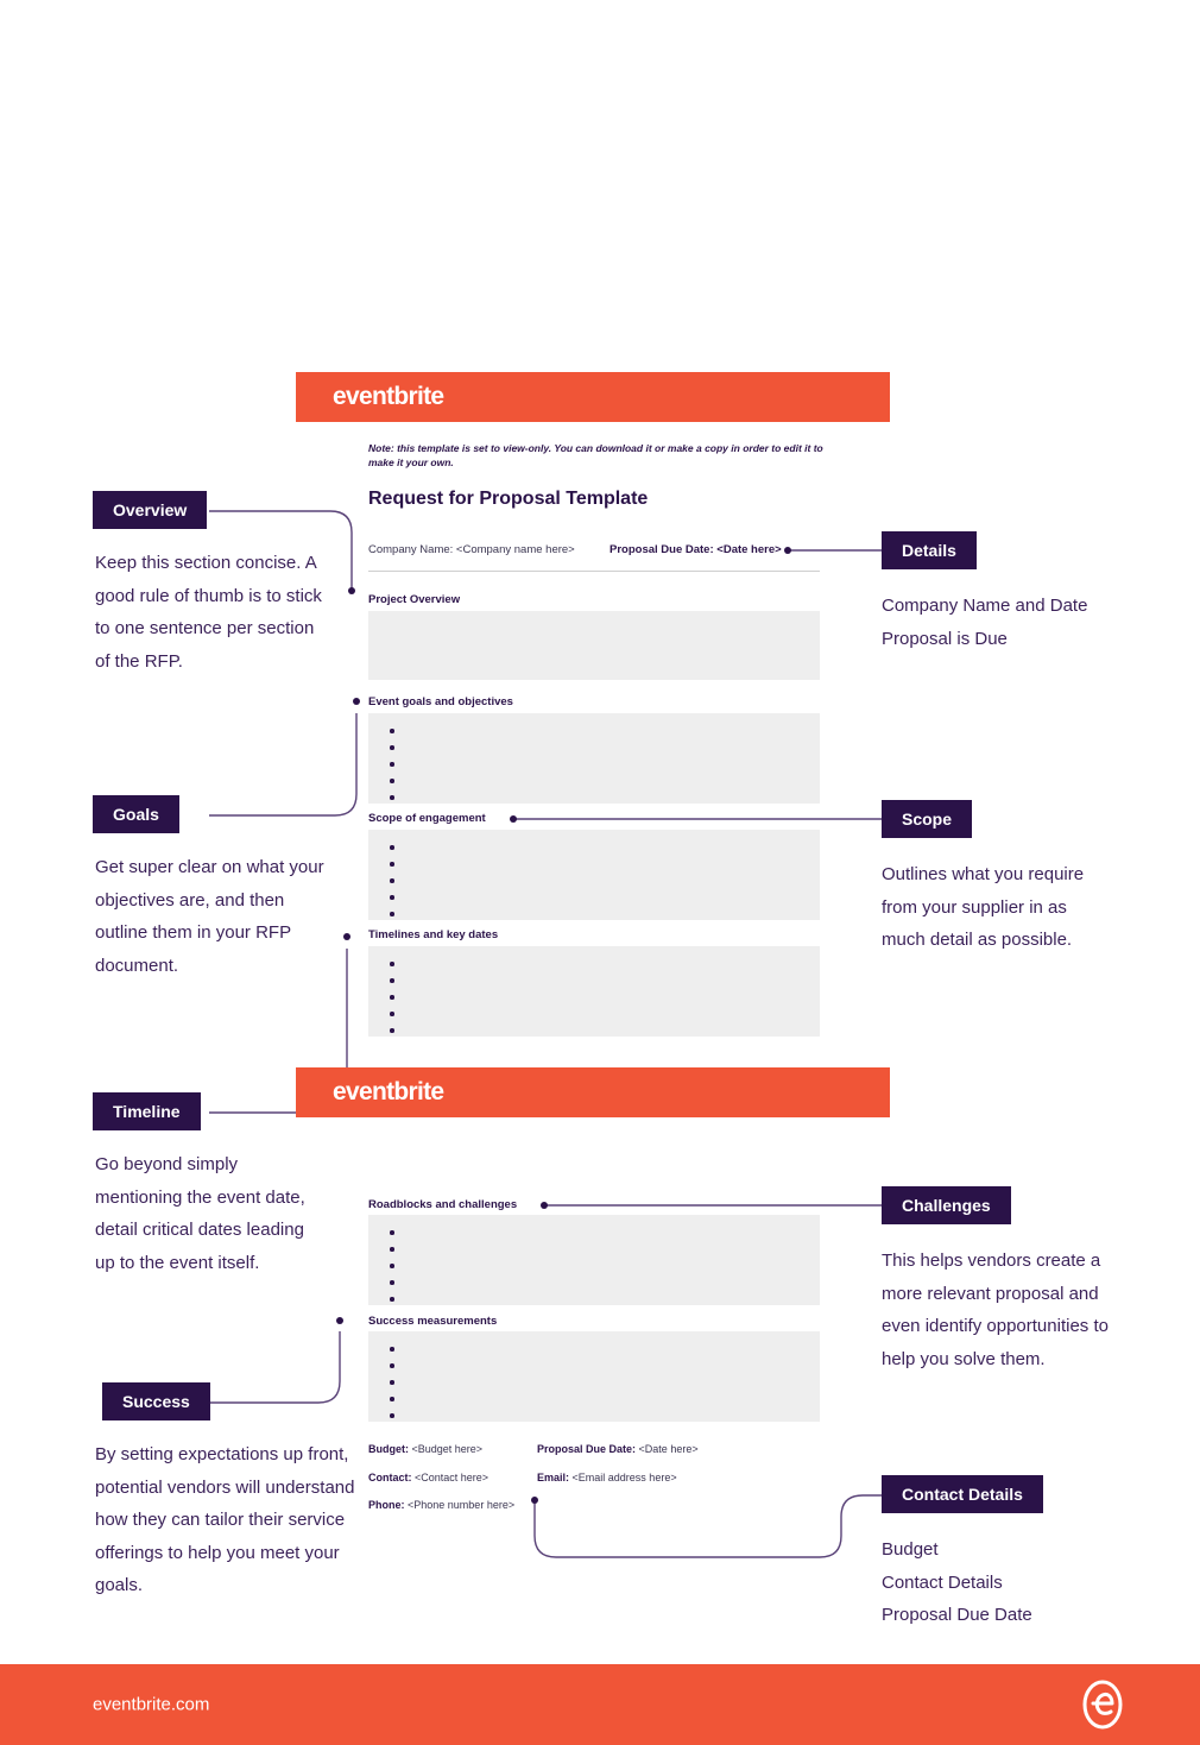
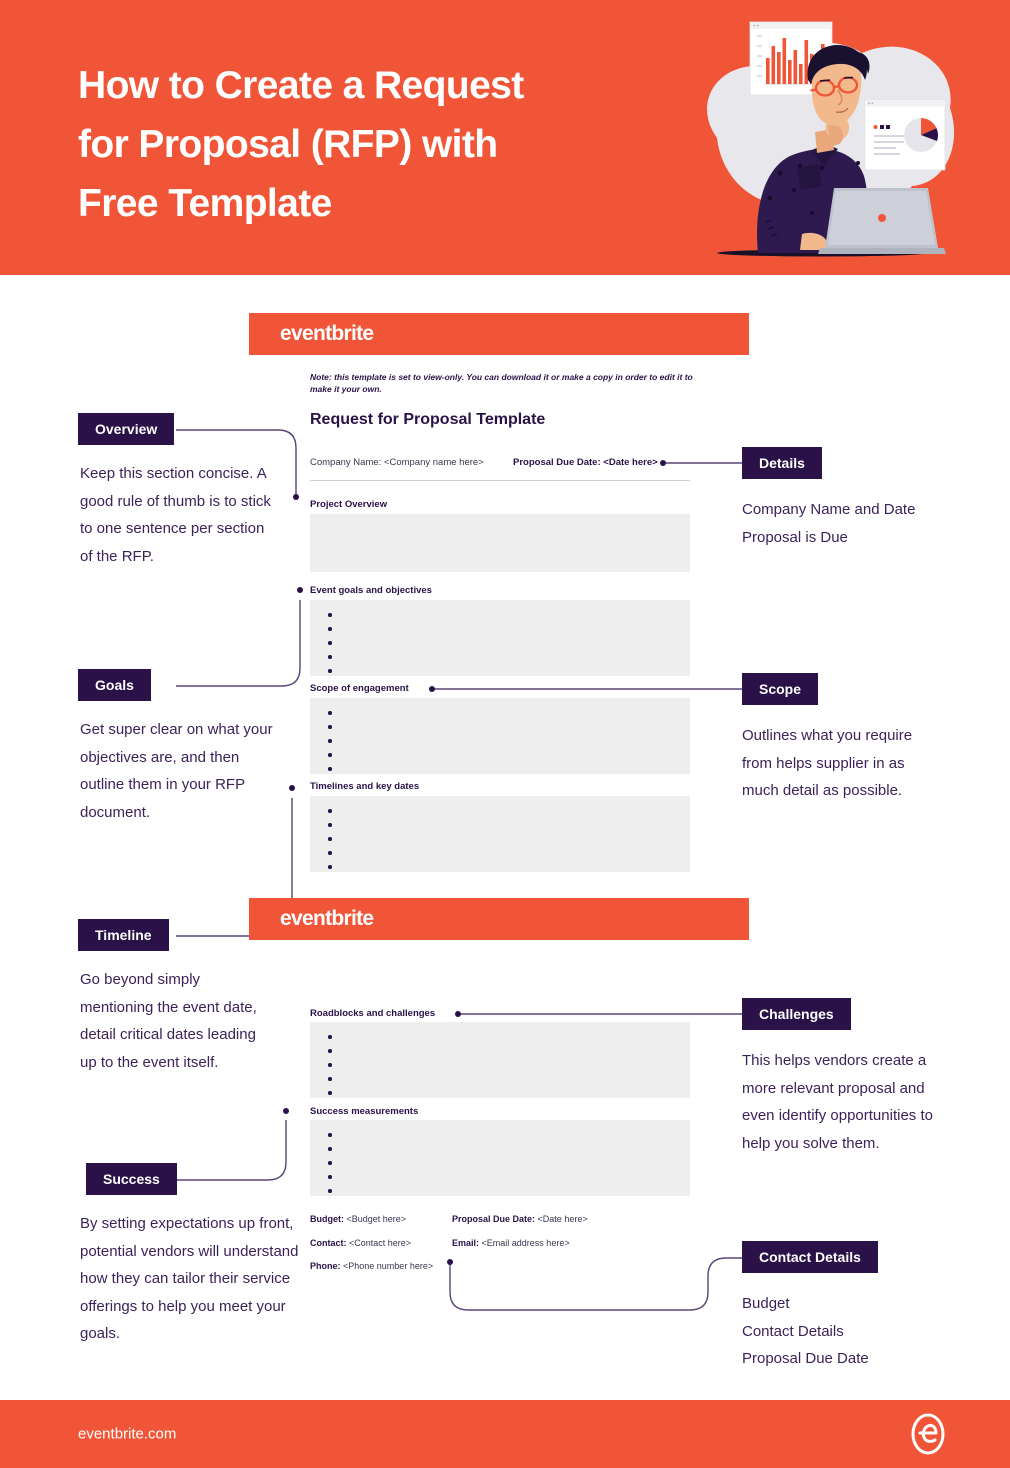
+ How to Create a Request
+ for Proposal (RFP) with
+ Free Template
  eventbrite
  eventbrite
  Note: this template is set to view-only. You can download it or make a copy in order to edit it to make it your own.
  Request for Proposal Template
  Company Name: <Company name here>
  Proposal Due Date: <Date here>
  Project Overview
  Event goals and objectives
  Scope of engagement
  Timelines and key dates
  Roadblocks and challenges
  Success measurements
  Budget: <Budget here>
  Proposal Due Date: <Date here>
  Contact: <Contact here>
  Email: <Email address here>
  Phone: <Phone number here>
  Overview
  Keep this section concise. A good rule of thumb is to stick to one sentence per section of the RFP.
  Goals
  Get super clear on what your objectives are, and then outline them in your RFP document.
  Timeline
  Go beyond simply mentioning the event date, detail critical dates leading up to the event itself.
  Success
  By setting expectations up front, potential vendors will understand how they can tailor their service offerings to help you meet your goals.
  Details
  Company Name and Date Proposal is Due
  Scope
- Outlines what you require from your supplier in as much detail as possible.
+ Outlines what you require from helps supplier in as much detail as possible.
  Challenges
  This helps vendors create a more relevant proposal and even identify opportunities to help you solve them.
  Contact Details
  Budget
  Contact Details
  Proposal Due Date
  eventbrite.com
